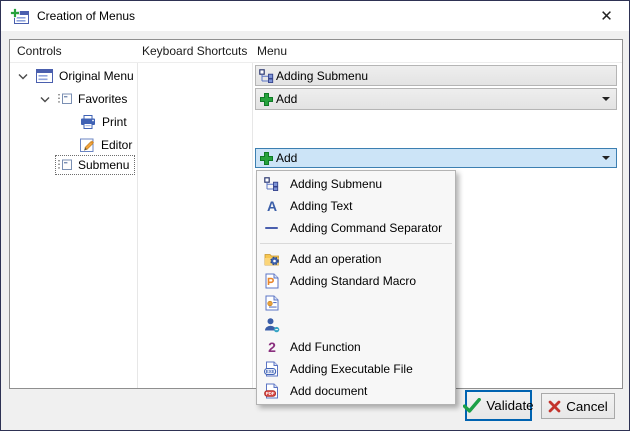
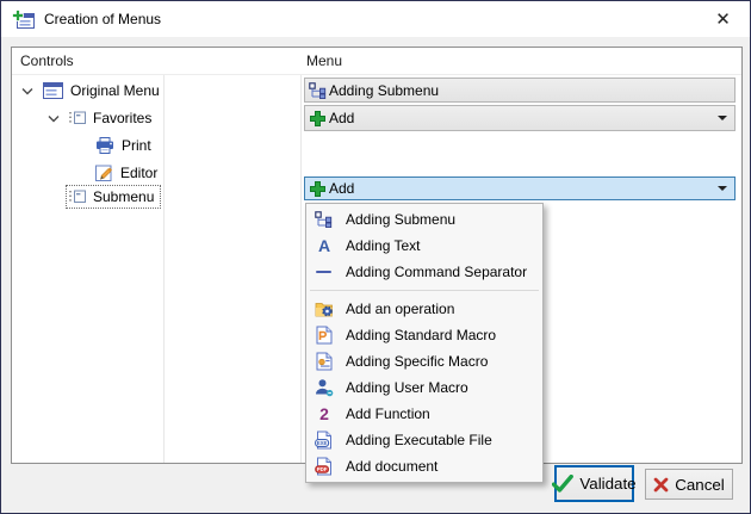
  Creation of Menus
  ✕
  Controls
- Keyboard Shortcuts
  Menu
  Original Menu
  Favorites
  Print
  Editor
  Submenu
  Adding Submenu
  Add
  Add
  Adding Submenu
  A
  Adding Text
  Adding Command Separator
  Add an operation
  Adding Standard Macro
+ Adding Specific Macro
+ Adding User Macro
  2
  Add Function
  Adding Executable File
  Add document
  Validate
  Cancel
